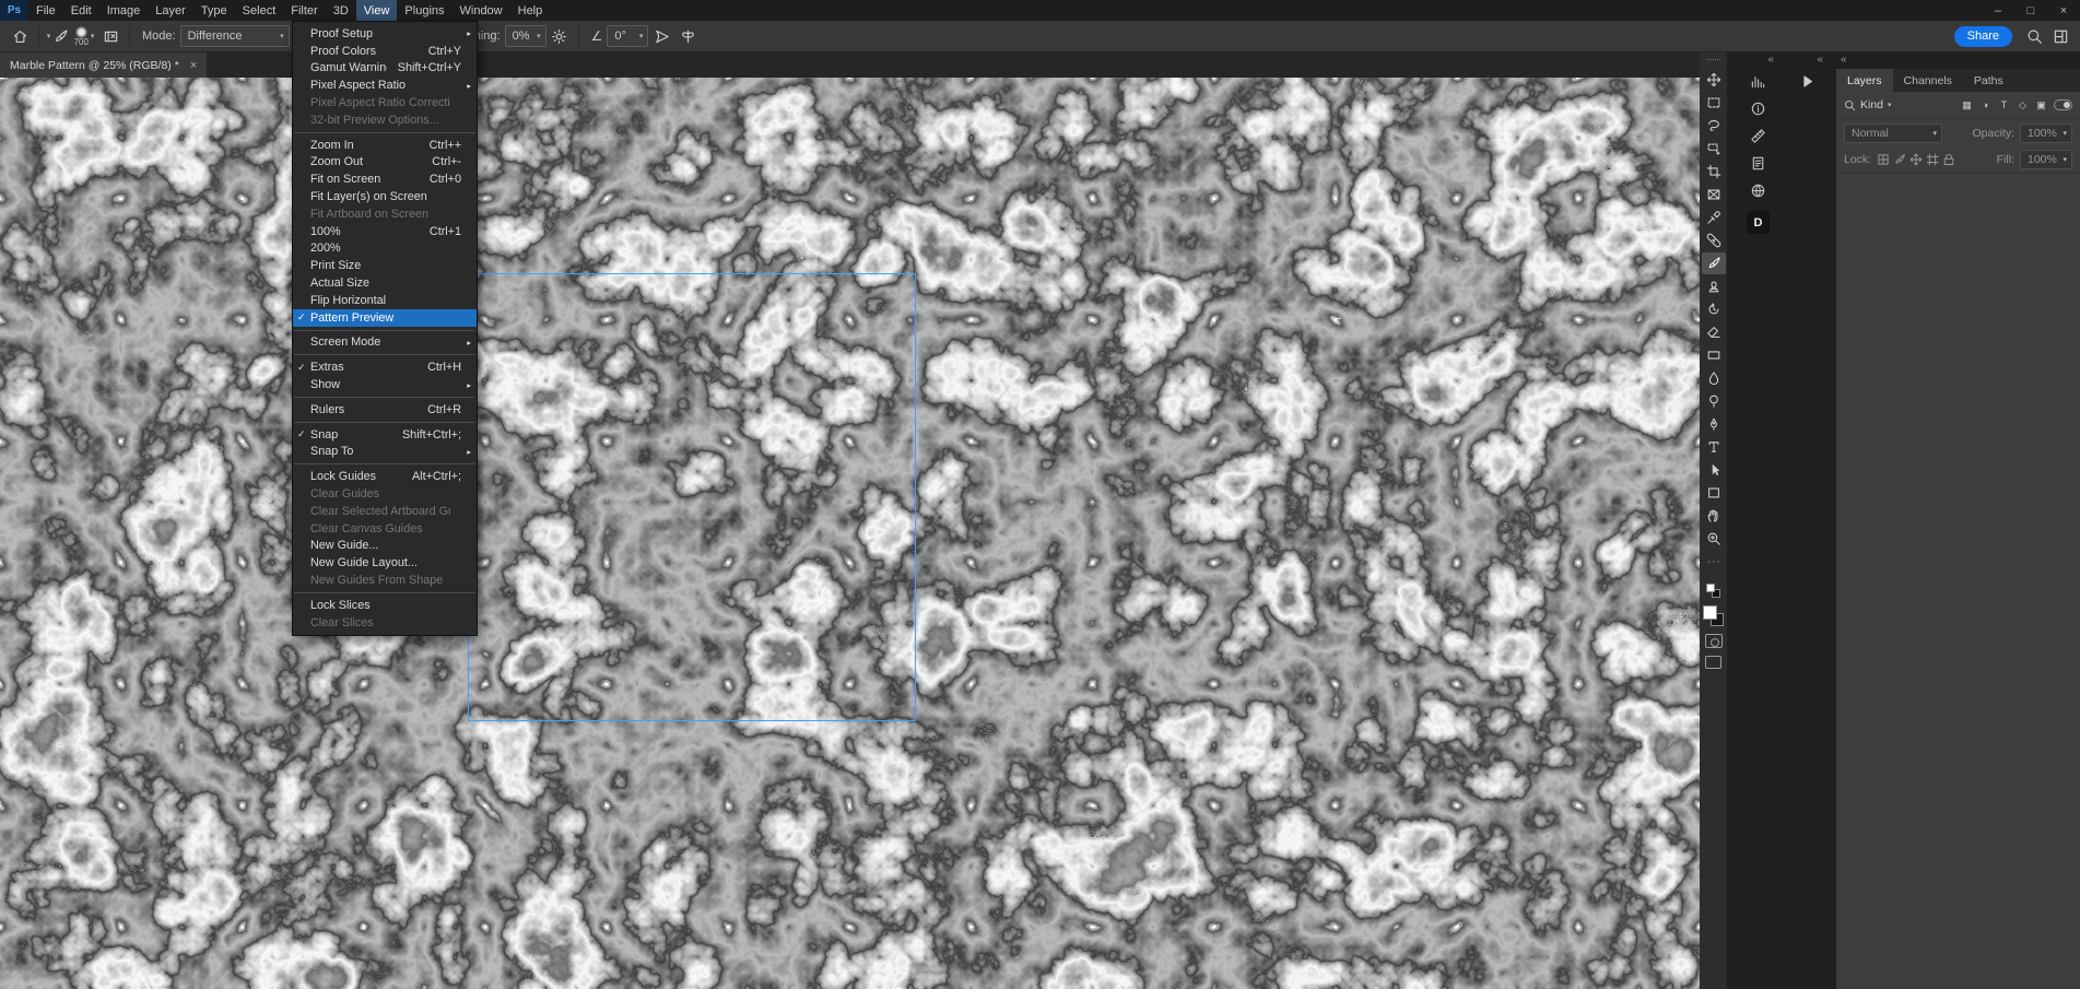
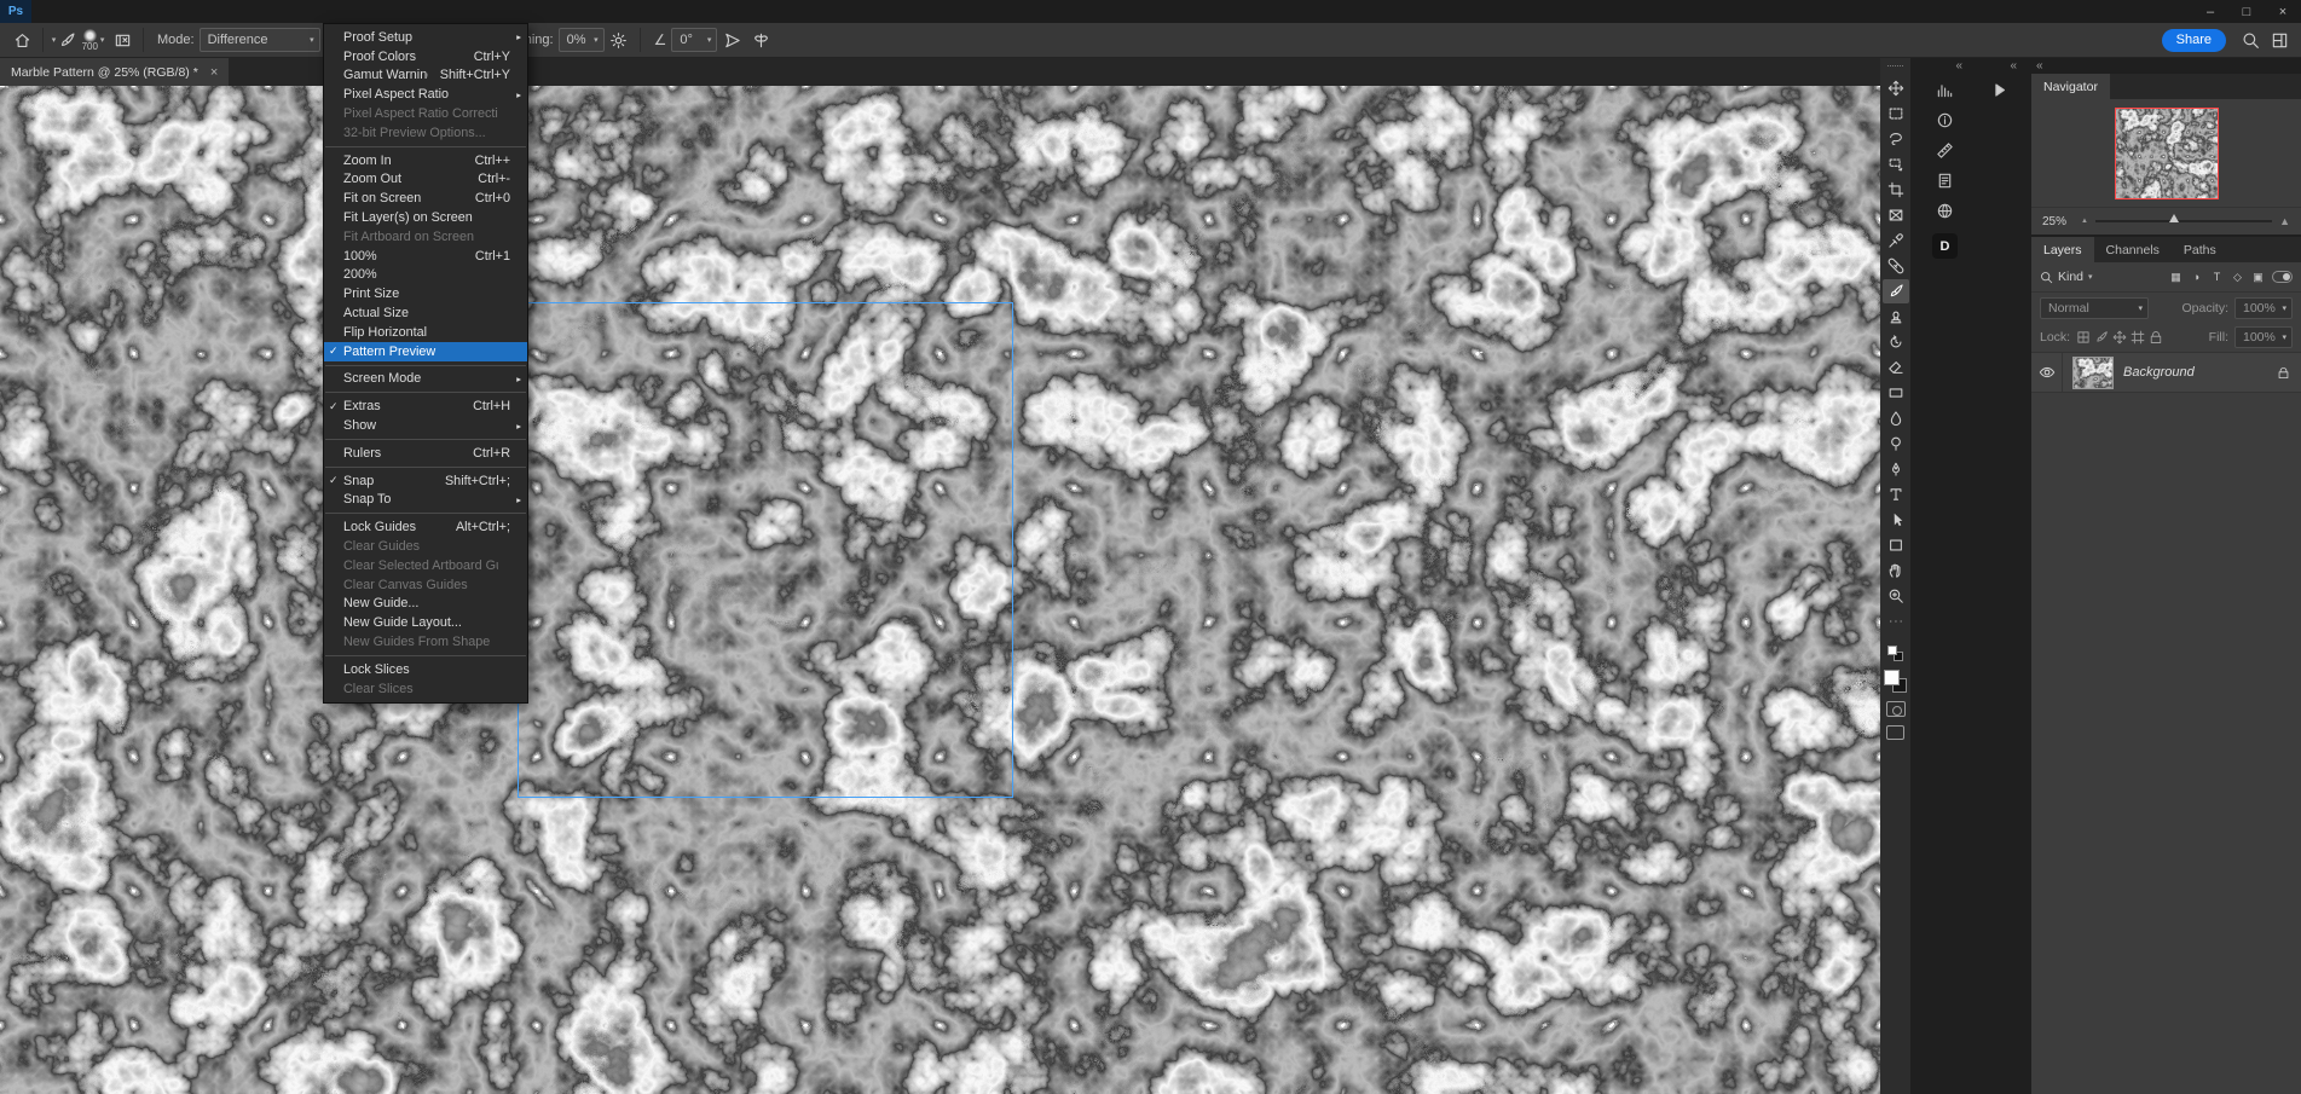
  Ps
- File
- Edit
- Image
- Layer
- Type
- Select
- Filter
- 3D
- View
- Plugins
- Window
- Help
  –
  □
  ×
  700
  Mode:
  Difference
  0%
  ∠
  0°
  Share
  Marble Pattern @ 25% (RGB/8) *
  ×
  «
  D
  «
  «
+ Navigator
+ 25%
+ ▲
  Layers
  Channels
  Paths
  Kind
  ▦
  ◑
  T
  ◇
  ▣
  Normal
  Opacity:
  100%
  Lock:
  Fill:
  100%
+ Background
  Proof Setup
  ▸
  Proof Colors
  Ctrl+Y
  Gamut Warnin
  Shift+Ctrl+Y
  Pixel Aspect Ratio
  ▸
  Pixel Aspect Ratio Correcti
  32-bit Preview Options...
  Zoom In
  Ctrl++
  Zoom Out
  Ctrl+-
  Fit on Screen
  Ctrl+0
  Fit Layer(s) on Screen
  Fit Artboard on Screen
  100%
  Ctrl+1
  200%
  Print Size
  Actual Size
  Flip Horizontal
  ✓
  Pattern Preview
  Screen Mode
  ▸
  ✓
  Extras
  Ctrl+H
  Show
  ▸
  Rulers
  Ctrl+R
  ✓
  Snap
  Shift+Ctrl+;
  Snap To
  ▸
  Lock Guides
  Alt+Ctrl+;
  Clear Guides
  Clear Selected Artboard G
  Clear Canvas Guides
  New Guide...
  New Guide Layout...
  New Guides From Shape
  Lock Slices
  Clear Slices
